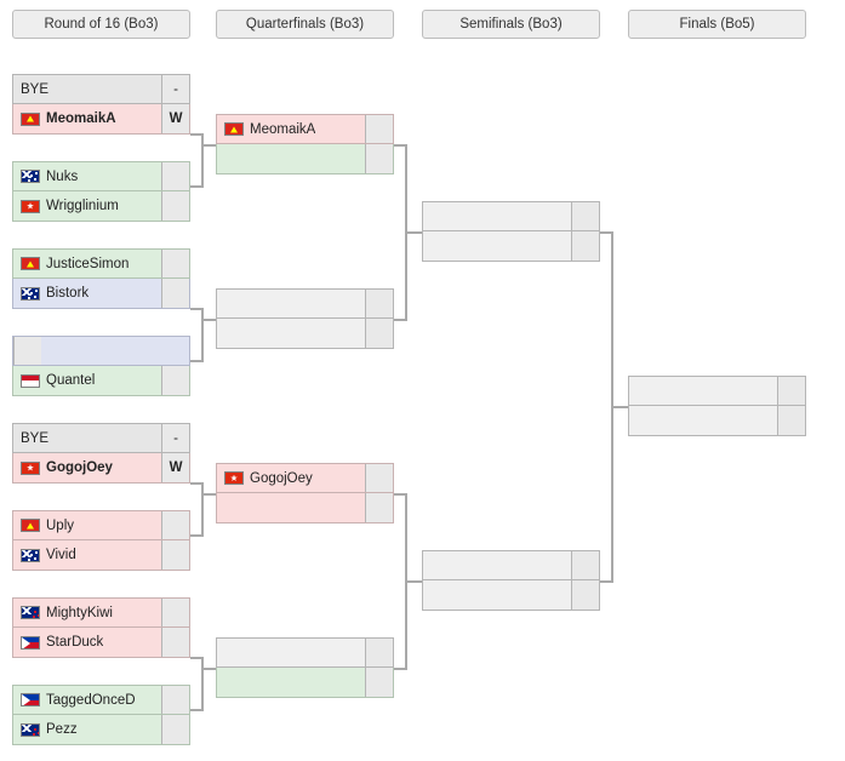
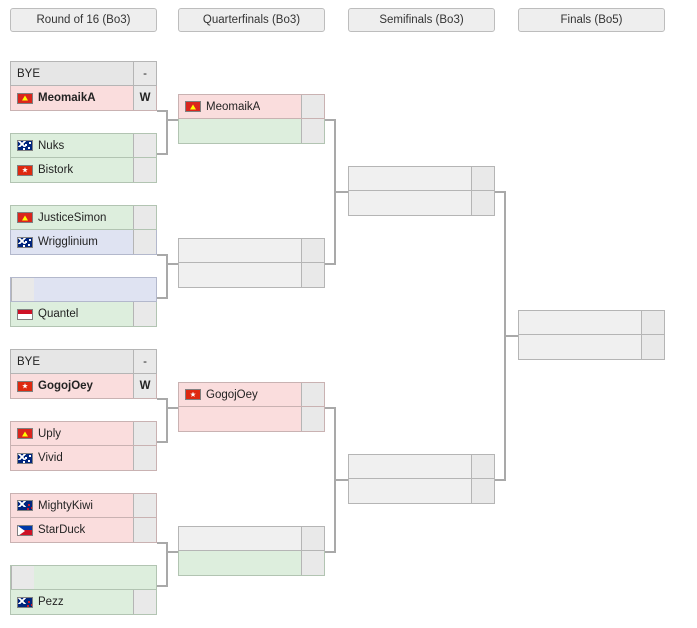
  Round of 16 (Bo3)
  Quarterfinals (Bo3)
  Semifinals (Bo3)
  Finals (Bo5)
  BYE
  -
  MeomaikA
  W
  Nuks
- Wrigglinium
+ Bistork
  JusticeSimon
- Bistork
+ Wrigglinium
  Quantel
  BYE
  -
  GogojOey
  W
  Uply
  Vivid
  MightyKiwi
  StarDuck
- TaggedOnceD
  Pezz
  MeomaikA
  GogojOey
